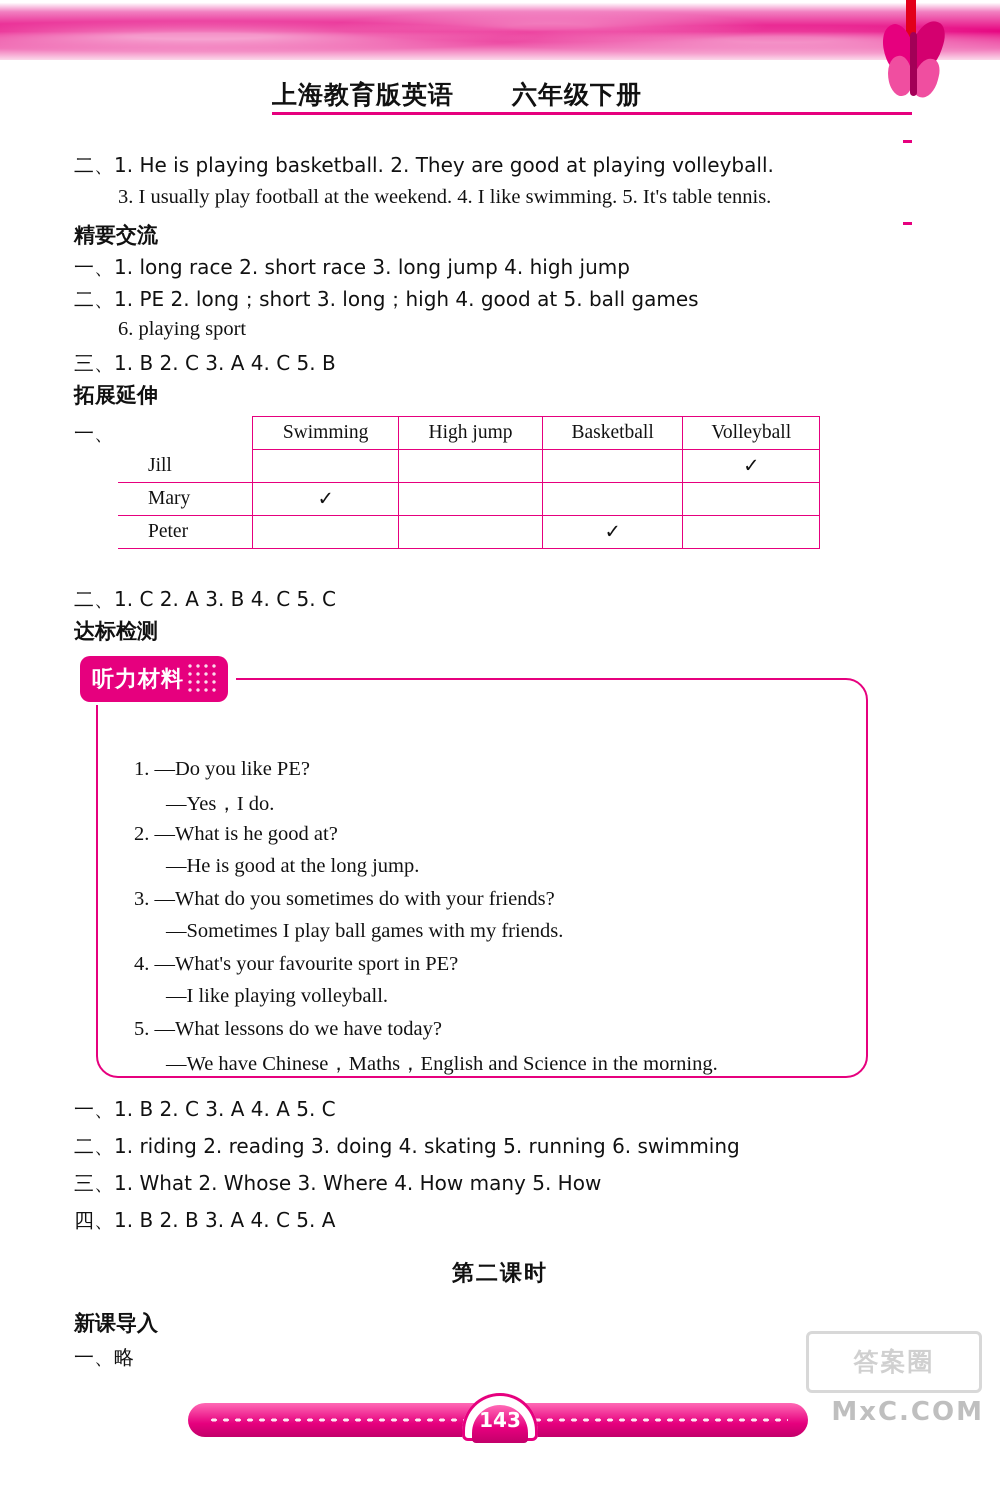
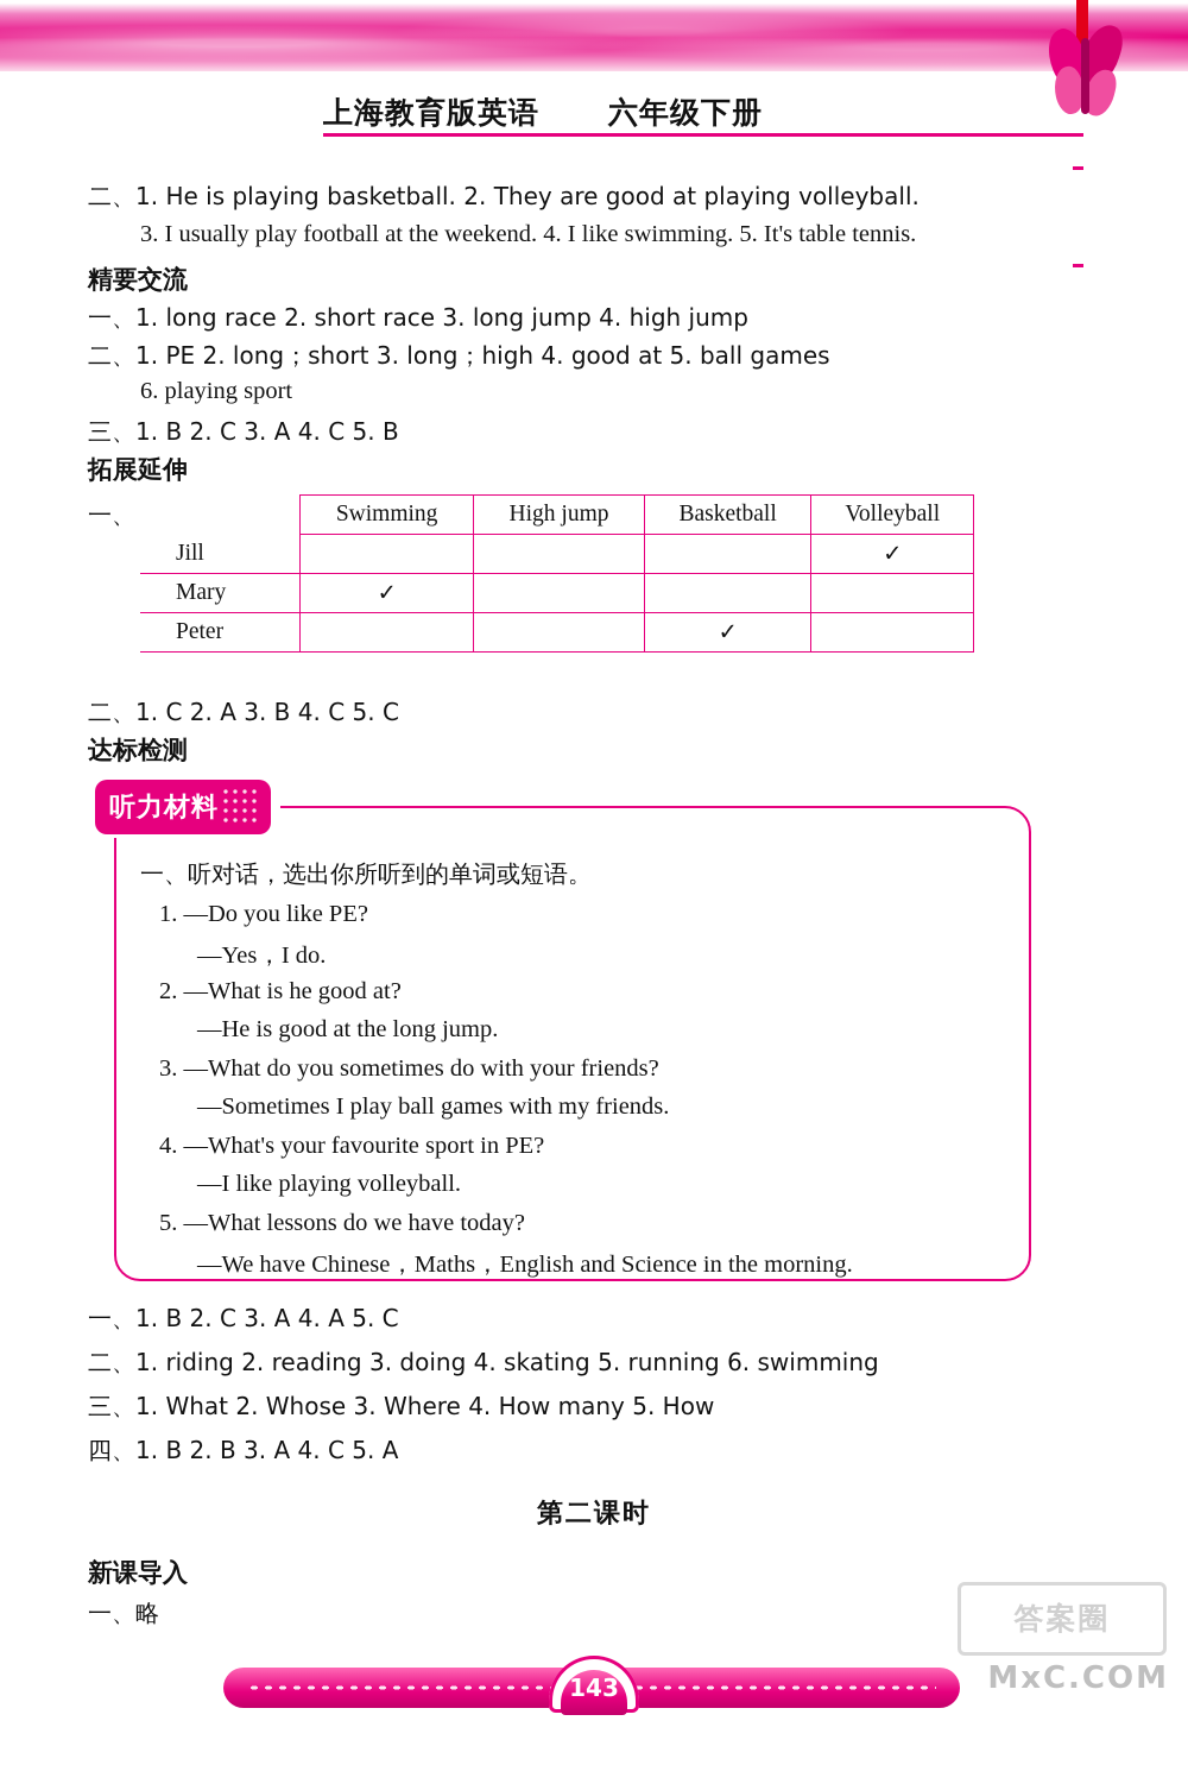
  上海教育版英语
  六年级下册
  二、1. He is playing basketball. 2. They are good at playing volleyball.
  3. I usually play football at the weekend. 4. I like swimming. 5. It's table tennis.
  精要交流
  一、1. long race 2. short race 3. long jump 4. high jump
  二、1. PE 2. long；short 3. long；high 4. good at 5. ball games
  6. playing sport
  三、1. B 2. C 3. A 4. C 5. B
  拓展延伸
  一、
  二、1. C 2. A 3. B 4. C 5. C
  达标检测
  	Swimming	High jump	Basketball	Volleyball
  Jill				✓
  Mary	✓
  Peter			✓
  听力材料
+ 一、听对话，选出你所听到的单词或短语。
  1. —Do you like PE?
  —Yes，I do.
  2. —What is he good at?
  —He is good at the long jump.
  3. —What do you sometimes do with your friends?
  —Sometimes I play ball games with my friends.
  4. —What's your favourite sport in PE?
  —I like playing volleyball.
  5. —What lessons do we have today?
  —We have Chinese，Maths，English and Science in the morning.
  一、1. B 2. C 3. A 4. A 5. C
  二、1. riding 2. reading 3. doing 4. skating 5. running 6. swimming
  三、1. What 2. Whose 3. Where 4. How many 5. How
  四、1. B 2. B 3. A 4. C 5. A
  第二课时
  新课导入
  一、略
  答案圈
  MxC.COM
  143
